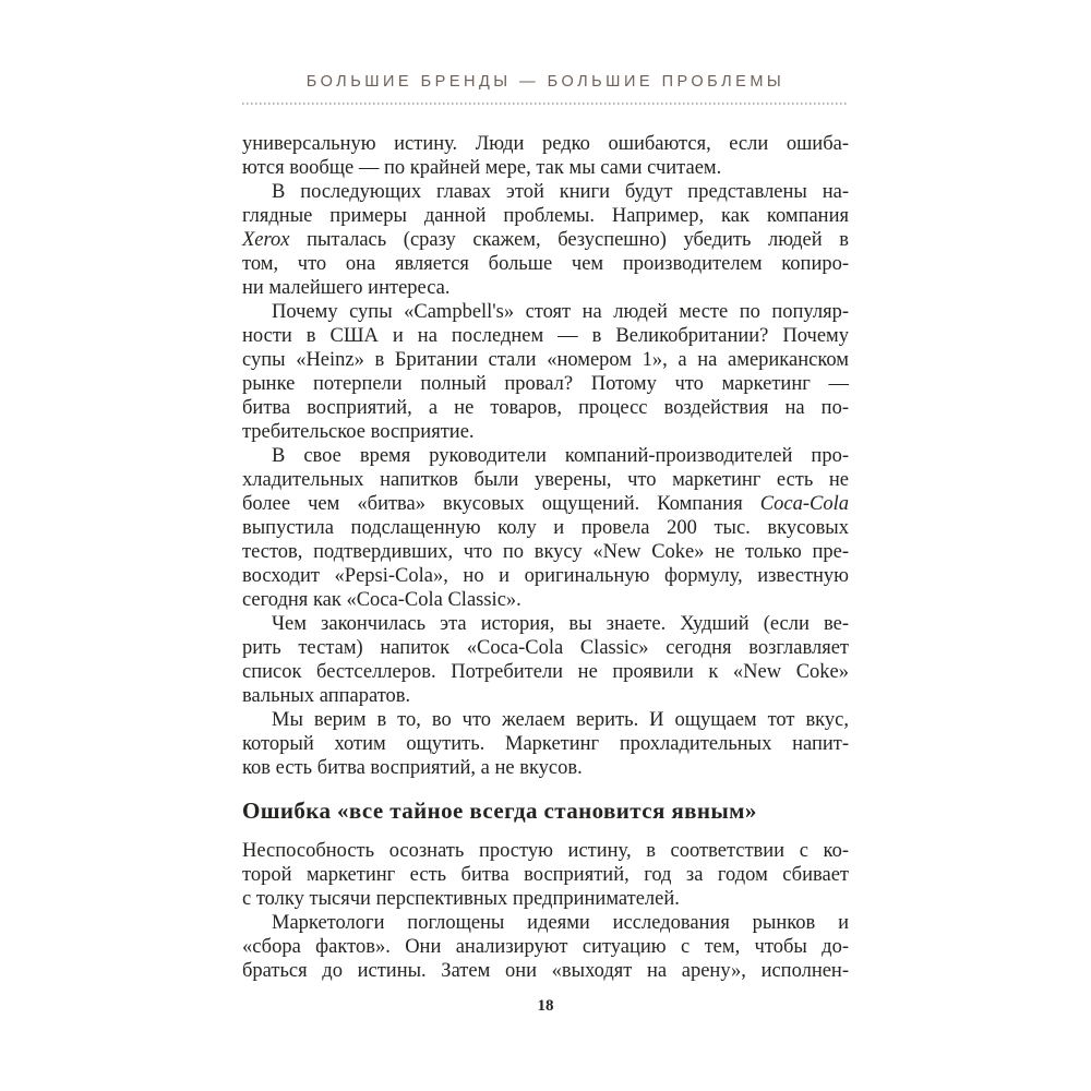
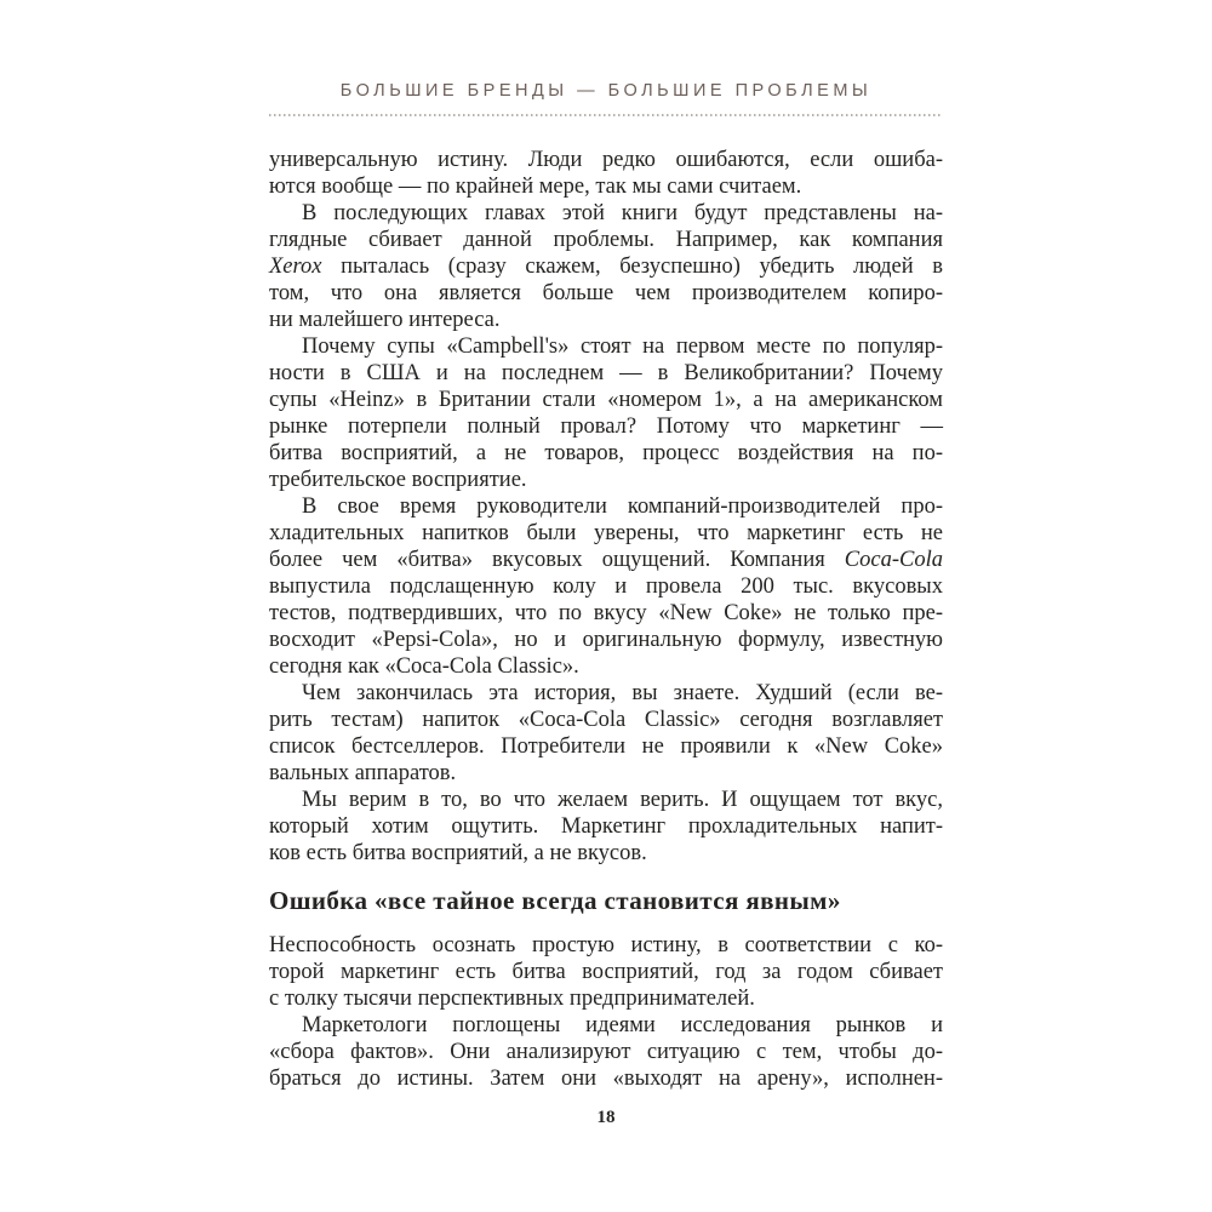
  БОЛЬШИЕ БРЕНДЫ — БОЛЬШИЕ ПРОБЛЕМЫ
  универсальную истину. Люди редко ошибаются, если ошиба-
  ются вообще — по крайней мере, так мы сами считаем.
  В последующих главах этой книги будут представлены на-
- глядные примеры данной проблемы. Например, как компания
+ глядные сбивает данной проблемы. Например, как компания
  Xerox пыталась (сразу скажем, безуспешно) убедить людей в
  том, что она является больше чем производителем копиро-
  ни малейшего интереса.
- Почему супы «Campbell's» стоят на людей месте по популяр-
+ Почему супы «Campbell's» стоят на первом месте по популяр-
  ности в США и на последнем — в Великобритании? Почему
  супы «Heinz» в Британии стали «номером 1», а на американском
  рынке потерпели полный провал? Потому что маркетинг —
  битва восприятий, а не товаров, процесс воздействия на по-
  требительское восприятие.
  В свое время руководители компаний-производителей про-
  хладительных напитков были уверены, что маркетинг есть не
  более чем «битва» вкусовых ощущений. Компания Coca-Cola
  выпустила подслащенную колу и провела 200 тыс. вкусовых
  тестов, подтвердивших, что по вкусу «New Coke» не только пре-
  восходит «Pepsi-Cola», но и оригинальную формулу, известную
  сегодня как «Coca-Cola Classic».
  Чем закончилась эта история, вы знаете. Худший (если ве-
  рить тестам) напиток «Coca-Cola Classic» сегодня возглавляет
  список бестселлеров. Потребители не проявили к «New Coke»
  вальных аппаратов.
  Мы верим в то, во что желаем верить. И ощущаем тот вкус,
  который хотим ощутить. Маркетинг прохладительных напит-
  ков есть битва восприятий, а не вкусов.
  Ошибка «все тайное всегда становится явным»
  Неспособность осознать простую истину, в соответствии с ко-
  торой маркетинг есть битва восприятий, год за годом сбивает
  с толку тысячи перспективных предпринимателей.
  Маркетологи поглощены идеями исследования рынков и
  «сбора фактов». Они анализируют ситуацию с тем, чтобы до-
  браться до истины. Затем они «выходят на арену», исполнен-
  18
